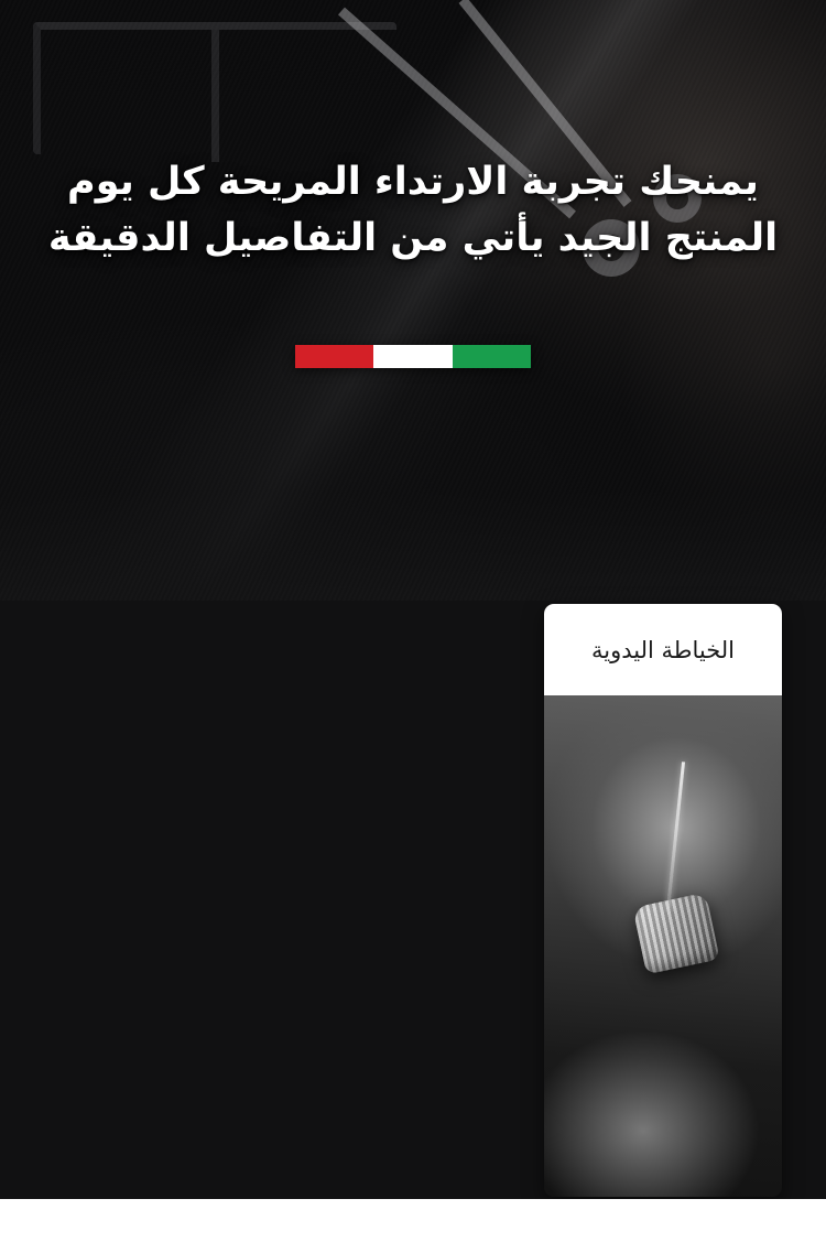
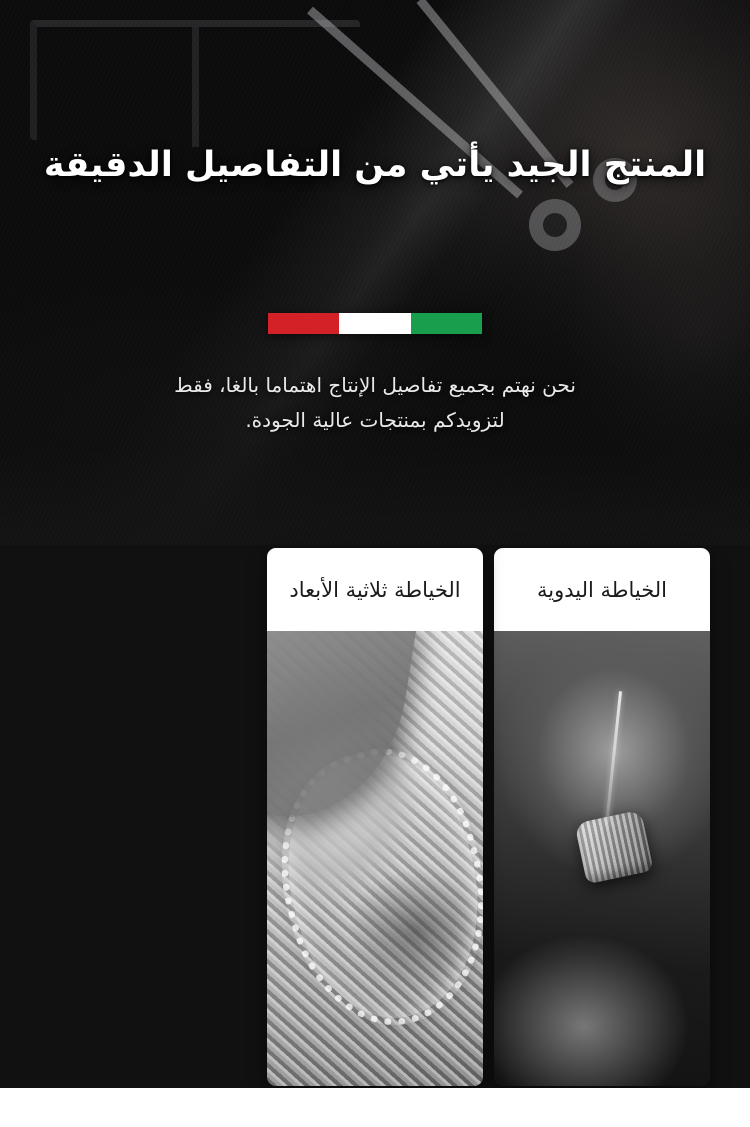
- يمنحك تجربة الارتداء المريحة كل يوم
  المنتج الجيد يأتي من التفاصيل الدقيقة
+ نحن نهتم بجميع تفاصيل الإنتاج اهتماما بالغا، فقط
+ لتزويدكم بمنتجات عالية الجودة.
  الخياطة اليدوية
+ الخياطة ثلاثية الأبعاد
